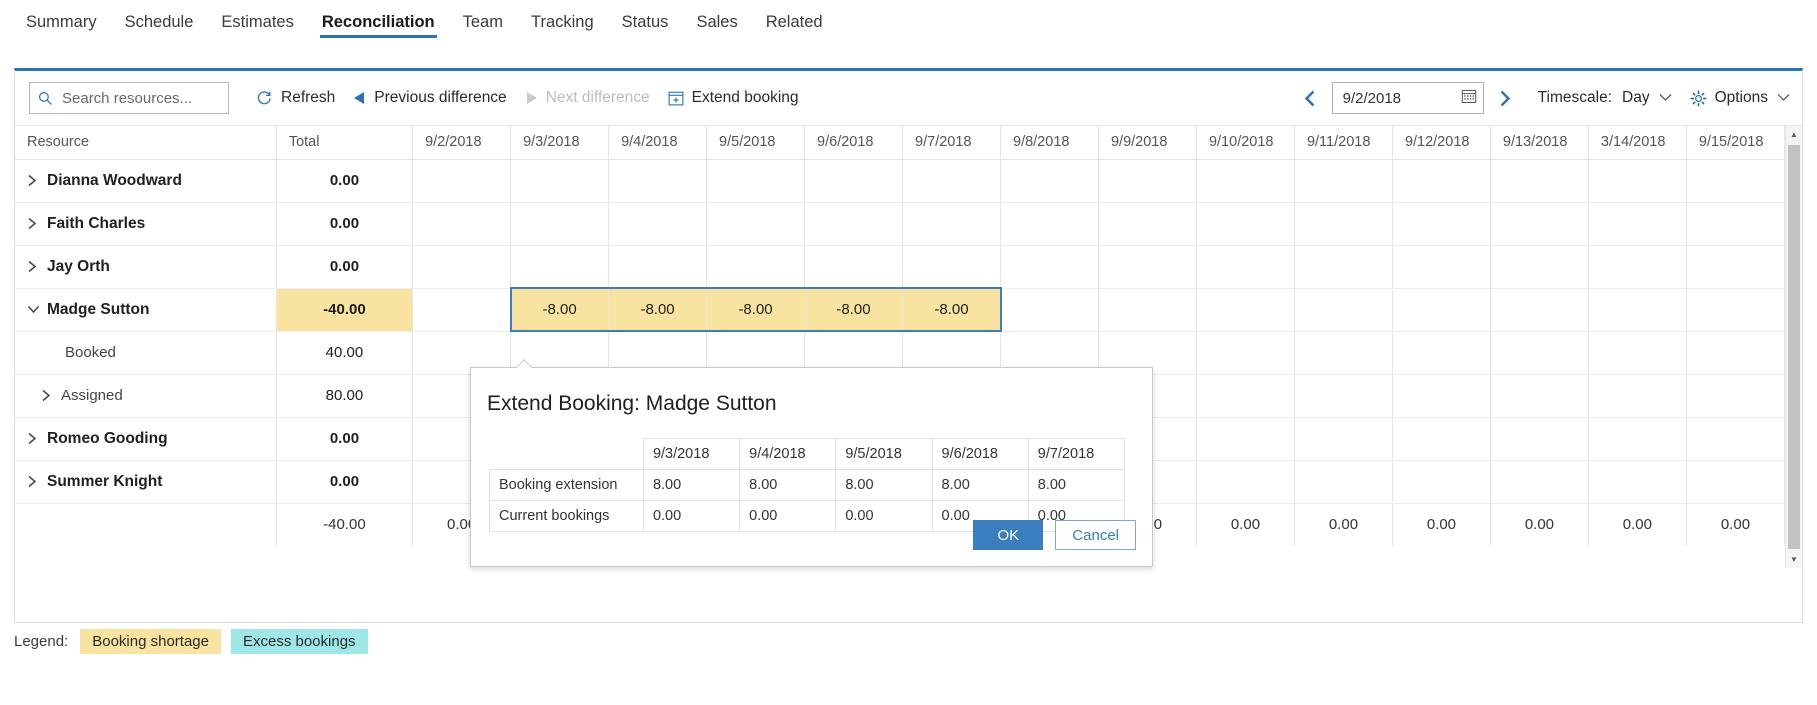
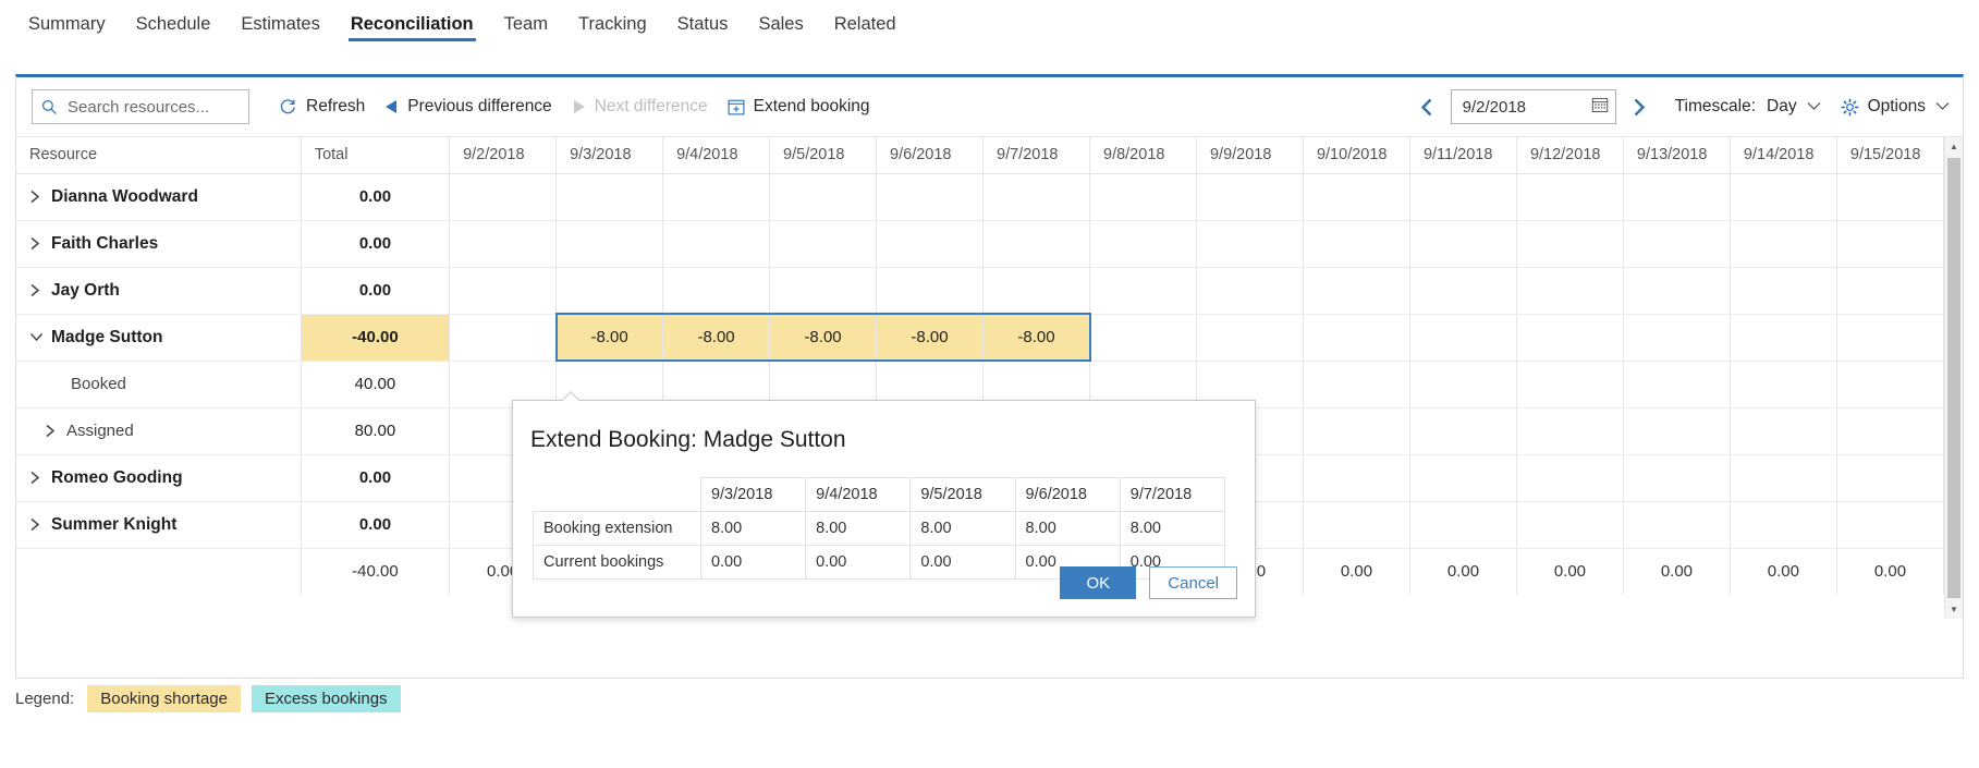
  Summary
  Schedule
  Estimates
  Reconciliation
  Team
  Tracking
  Status
  Sales
  Related
  Search resources...
  Refresh
  Previous difference
  Next difference
  Extend booking
  9/2/2018
  Timescale:
  Day
  Options
- Resource	Total	9/2/2018	9/3/2018	9/4/2018	9/5/2018	9/6/2018	9/7/2018	9/8/2018	9/9/2018	9/10/2018	9/11/2018	9/12/2018	9/13/2018	3/14/2018	9/15/2018
+ Resource	Total	9/2/2018	9/3/2018	9/4/2018	9/5/2018	9/6/2018	9/7/2018	9/8/2018	9/9/2018	9/10/2018	9/11/2018	9/12/2018	9/13/2018	9/14/2018	9/15/2018
  Dianna Woodward	0.00
  Faith Charles	0.00
  Jay Orth	0.00
  Madge Sutton	-40.00		-8.00	-8.00	-8.00	-8.00	-8.00
  Booked	40.00
  Assigned	80.00
  Romeo Gooding	0.00
  Summer Knight	0.00
  ▲
  ▼
  Legend:
  Booking shortage
  Excess bookings
  Extend Booking: Madge Sutton
  	9/3/2018	9/4/2018	9/5/2018	9/6/2018	9/7/2018
  Booking extension	8.00	8.00	8.00	8.00	8.00
  Current bookings	0.00	0.00	0.00	0.00	0.00
  OK
  Cancel
